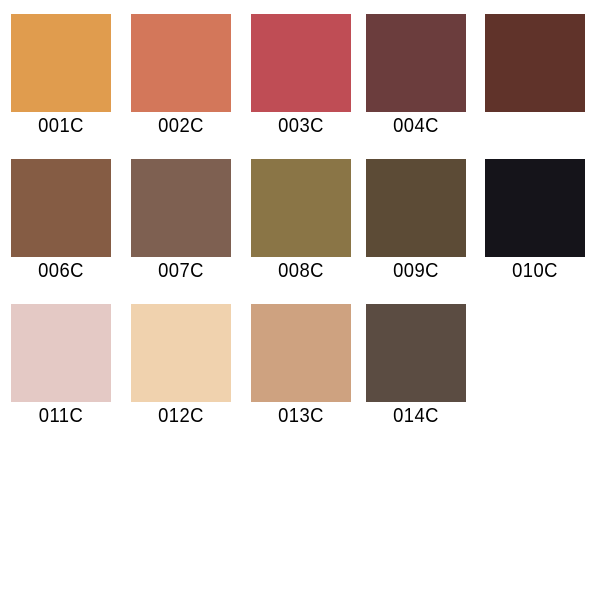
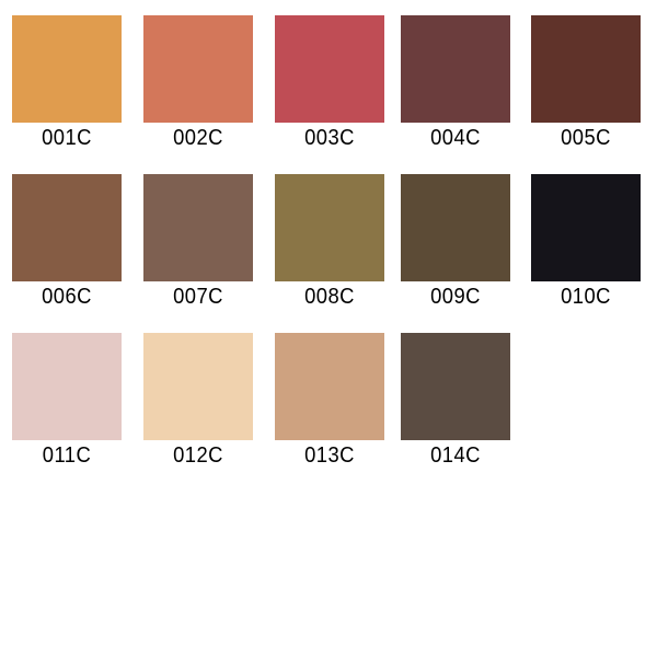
  001C
  002C
  003C
  004C
+ 005C
  006C
  007C
  008C
  009C
  010C
  011C
  012C
  013C
  014C
